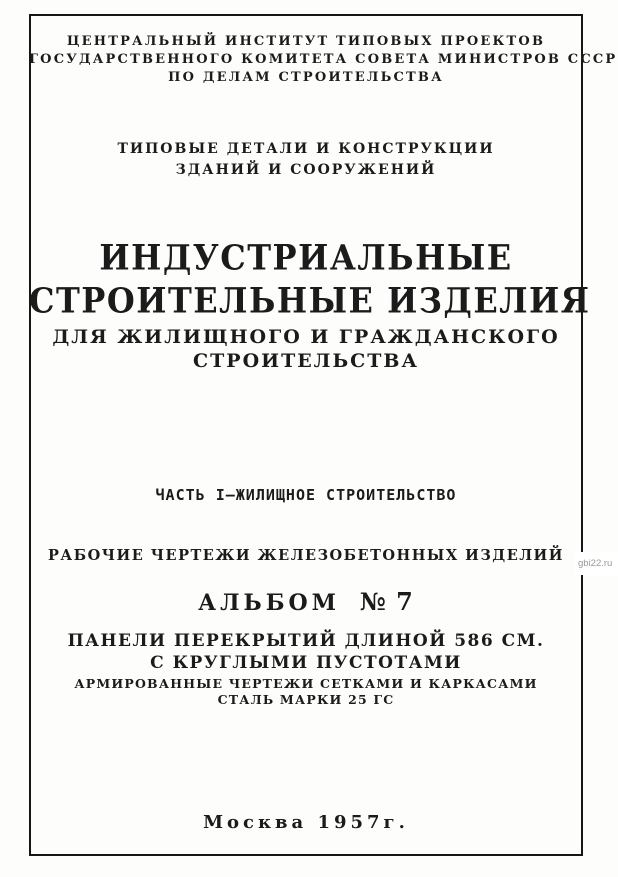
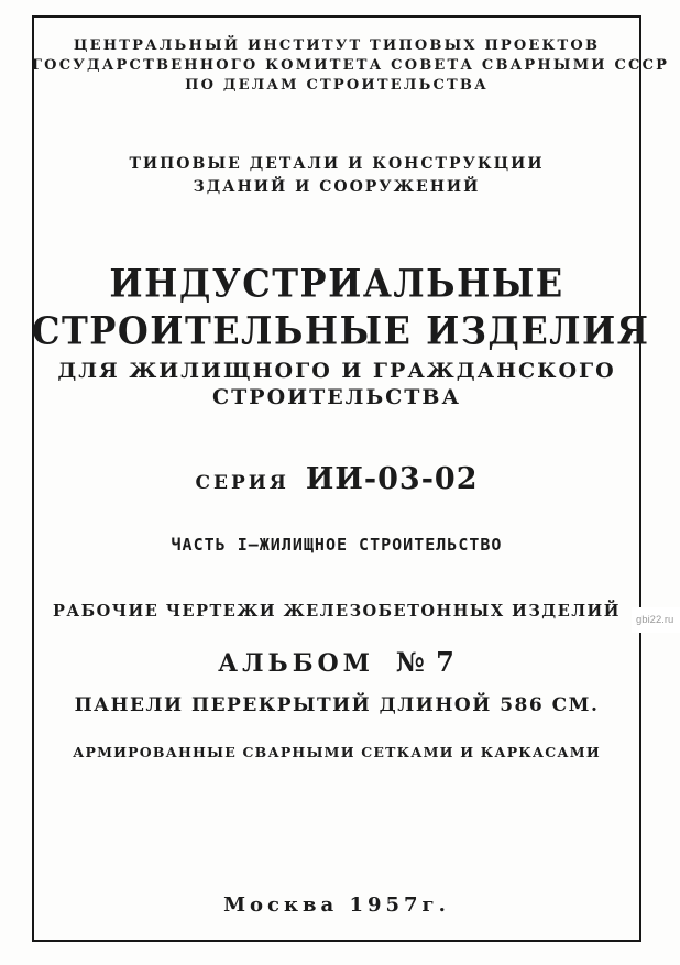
  ЦЕНТРАЛЬНЫЙ ИНСТИТУТ ТИПОВЫХ ПРОЕКТОВ
- ГОСУДАРСТВЕННОГО КОМИТЕТА СОВЕТА МИНИСТРОВ СССР
+ ГОСУДАРСТВЕННОГО КОМИТЕТА СОВЕТА СВАРНЫМИ СССР
  ПО ДЕЛАМ СТРОИТЕЛЬСТВА
  ТИПОВЫЕ ДЕТАЛИ И КОНСТРУКЦИИ
  ЗДАНИЙ И СООРУЖЕНИЙ
  ИНДУСТРИАЛЬНЫЕ
  СТРОИТЕЛЬНЫЕ ИЗДЕЛИЯ
  ДЛЯ ЖИЛИЩНОГО И ГРАЖДАНСКОГО
  СТРОИТЕЛЬСТВА
+ СЕРИЯ ИИ-03-02
  ЧАСТЬ I—ЖИЛИЩНОЕ СТРОИТЕЛЬСТВО
  РАБОЧИЕ ЧЕРТЕЖИ ЖЕЛЕЗОБЕТОННЫХ ИЗДЕЛИЙ
  АЛЬБОМ № 7
  ПАНЕЛИ ПЕРЕКРЫТИЙ ДЛИНОЙ 586 СМ.
- С КРУГЛЫМИ ПУСТОТАМИ
- АРМИРОВАННЫЕ ЧЕРТЕЖИ СЕТКАМИ И КАРКАСАМИ
+ АРМИРОВАННЫЕ СВАРНЫМИ СЕТКАМИ И КАРКАСАМИ
- СТАЛЬ МАРКИ 25 ГС
  Москва 1957г.
  gbi22.ru
